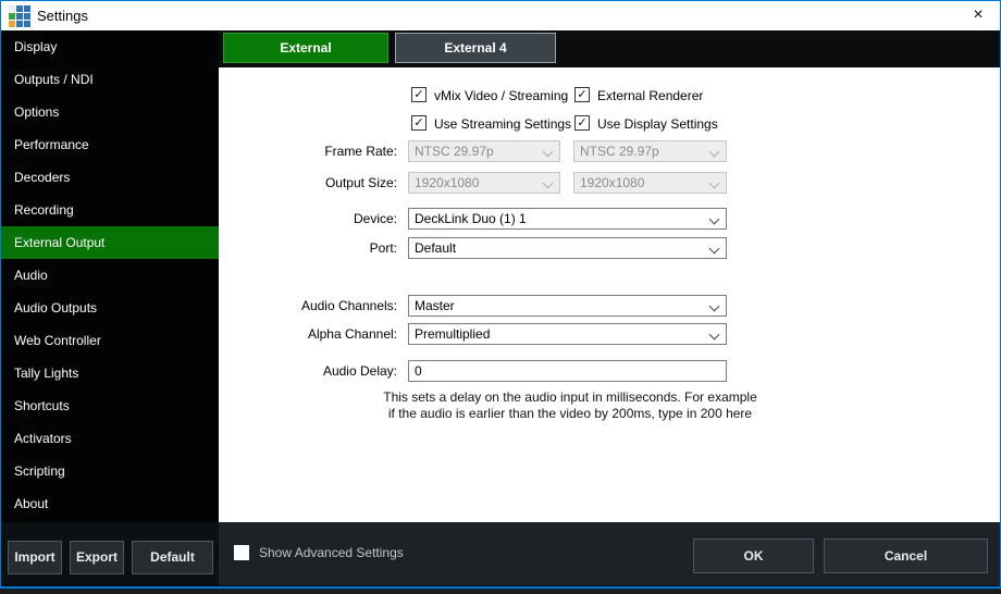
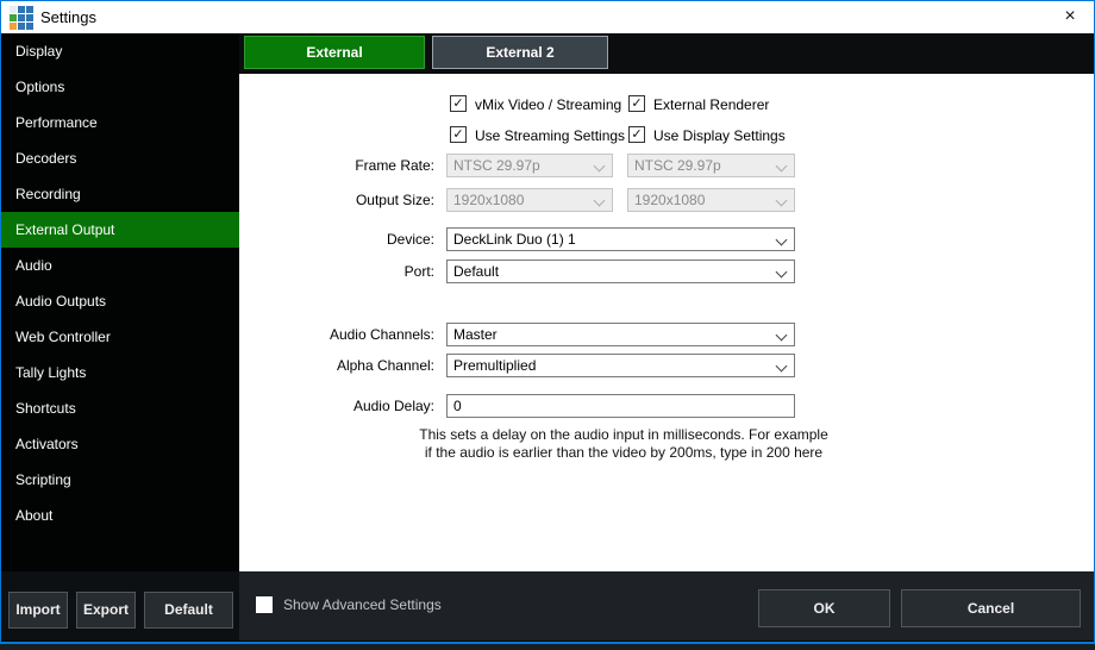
  Settings
  ×
  Display
- Outputs / NDI
  Options
  Performance
  Decoders
  Recording
  External Output
  Audio
  Audio Outputs
  Web Controller
  Tally Lights
  Shortcuts
  Activators
  Scripting
  About
  External
- External 4
+ External 2
  ✓
  vMix Video / Streaming
  ✓
  External Renderer
  ✓
  Use Streaming Settings
  ✓
  Use Display Settings
  Frame Rate:
  NTSC 29.97p
  NTSC 29.97p
  Output Size:
  1920x1080
  1920x1080
  Device:
  DeckLink Duo (1) 1
  Port:
  Default
  Audio Channels:
  Master
  Alpha Channel:
  Premultiplied
  Audio Delay:
  0
  This sets a delay on the audio input in milliseconds. For example if the audio is earlier than the video by 200ms, type in 200 here
  Import
  Export
  Default
  Show Advanced Settings
  OK
  Cancel
